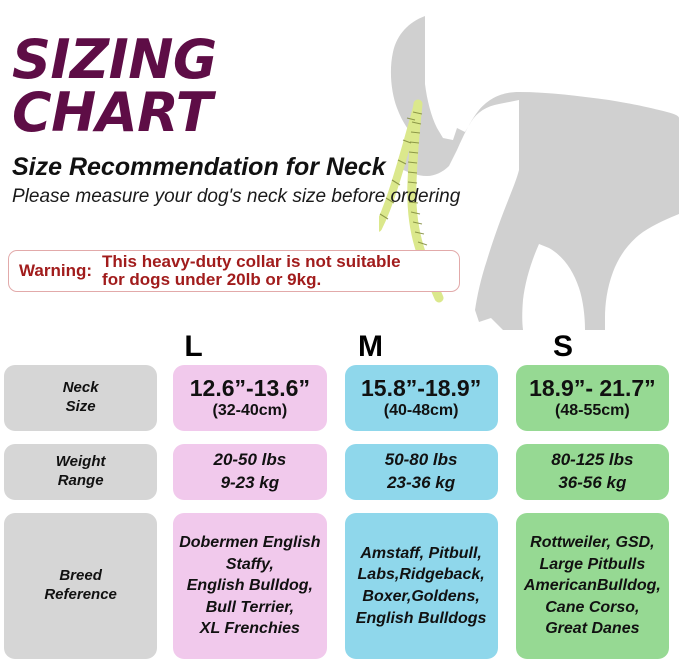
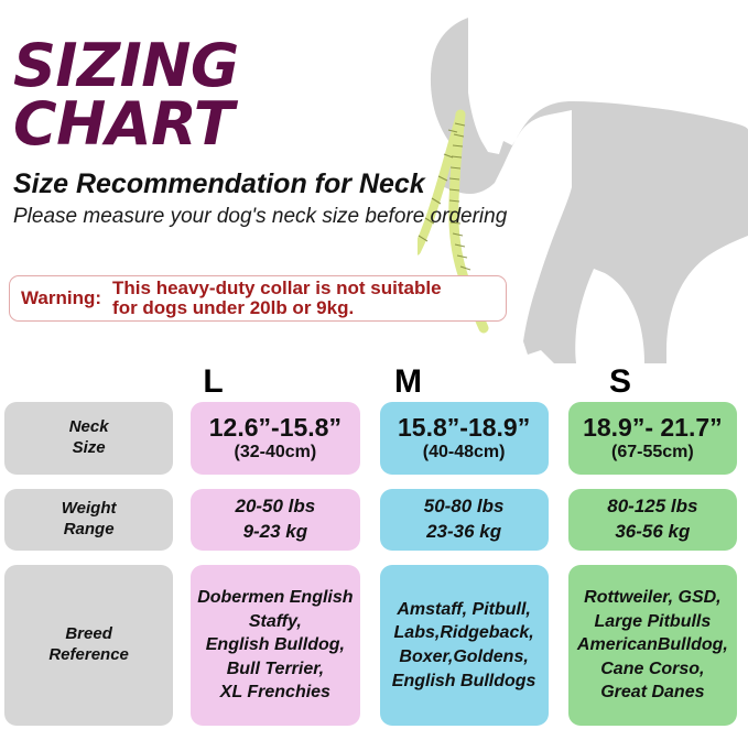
  SIZING
  CHART
  Size Recommendation for Neck
  Please measure your dog's neck size before ordering
  Warning:
  This heavy-duty collar is not suitable
  for dogs under 20lb or 9kg.
  L
  M
  S
  Neck
  Size
- 12.6”-13.6”
+ 12.6”-15.8”
  (32-40cm)
  15.8”-18.9”
  (40-48cm)
  18.9”- 21.7”
- (48-55cm)
+ (67-55cm)
  Weight
  Range
  20-50 lbs
  9-23 kg
  50-80 lbs
  23-36 kg
  80-125 lbs
  36-56 kg
  Breed
  Reference
  Dobermen English
  Staffy,
  English Bulldog,
  Bull Terrier,
  XL Frenchies
  Amstaff, Pitbull,
  Labs,Ridgeback,
  Boxer,Goldens,
  English Bulldogs
  Rottweiler, GSD,
  Large Pitbulls
  AmericanBulldog,
  Cane Corso,
  Great Danes
